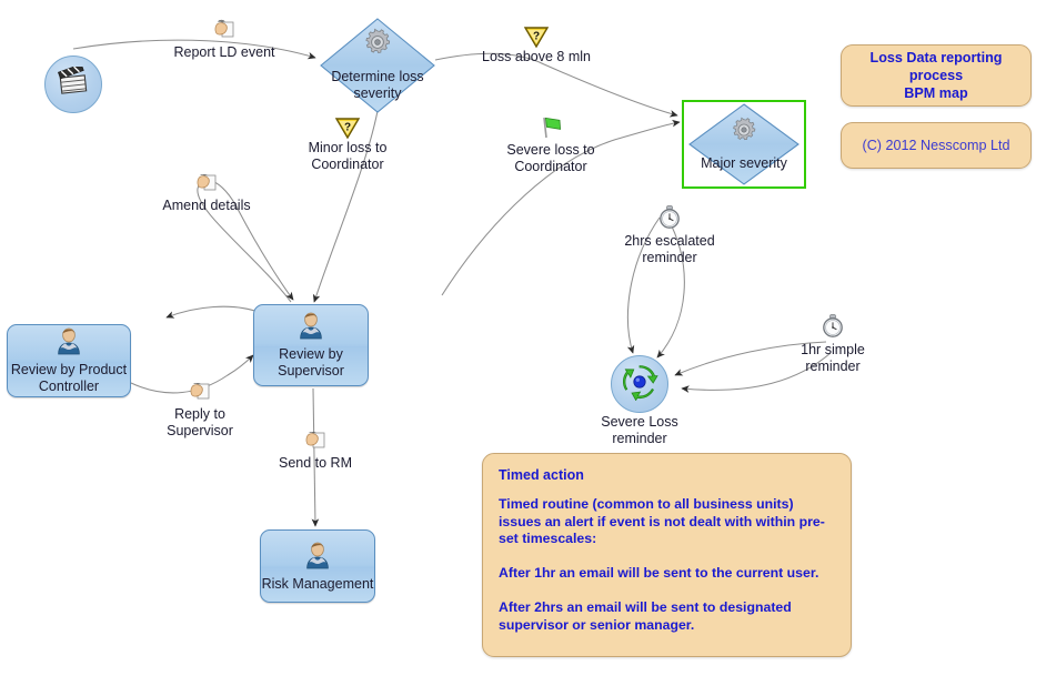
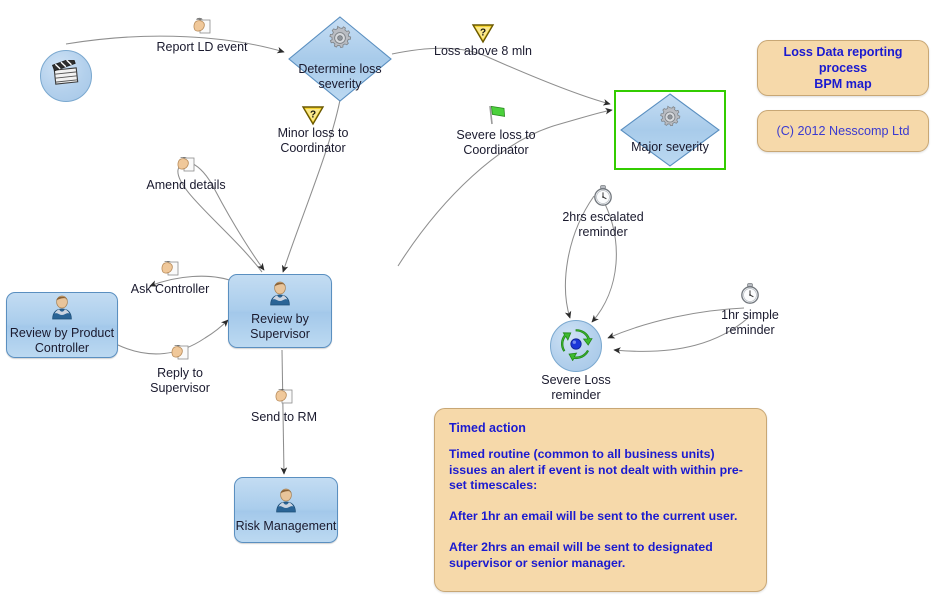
  Determine loss
  severity
  Major severity
  Review by
  Supervisor
  Review by Product
  Controller
  Risk Management
  Severe Loss
  reminder
  Report LD event
  ?
  Loss above 8 mln
  ?
  Minor loss to
  Coordinator
  Severe loss to
  Coordinator
  Amend details
+ Ask Controller
  Reply to
  Supervisor
  Send to RM
  2hrs escalated
  reminder
  1hr simple
  reminder
  Loss Data reporting process
  BPM map
  (C) 2012 Nesscomp Ltd
  Timed action
  Timed routine (common to all business units) issues an alert if event is not dealt with within pre-set timescales:
  After 1hr an email will be sent to the current user.
  After 2hrs an email will be sent to designated supervisor or senior manager.
